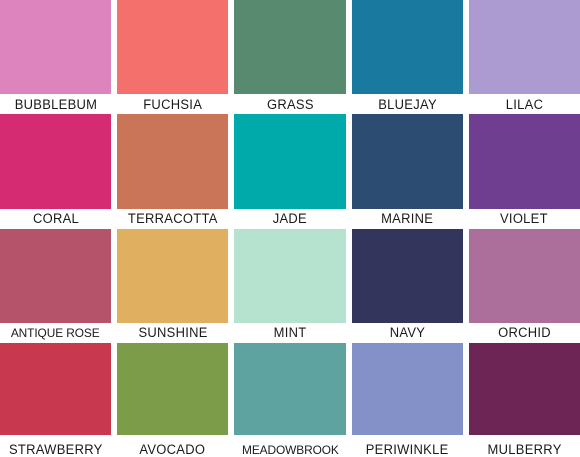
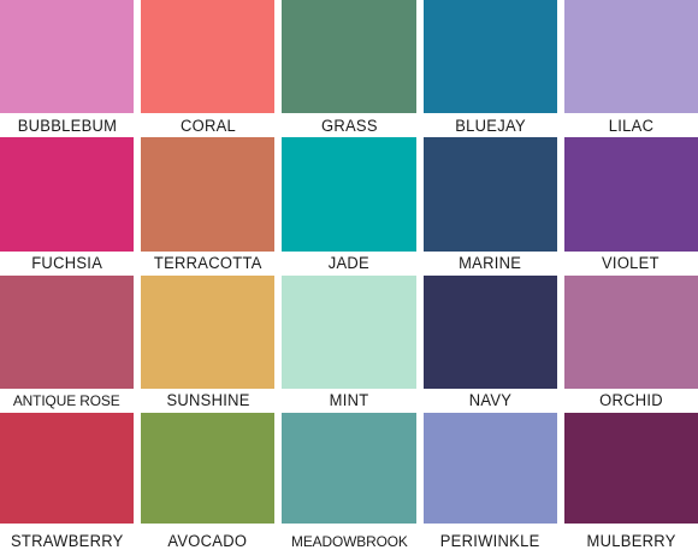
  BUBBLEBUM
- FUCHSIA
+ CORAL
  GRASS
  BLUEJAY
  LILAC
- CORAL
+ FUCHSIA
  TERRACOTTA
  JADE
  MARINE
  VIOLET
  ANTIQUE ROSE
  SUNSHINE
  MINT
  NAVY
  ORCHID
  STRAWBERRY
  AVOCADO
  MEADOWBROOK
  PERIWINKLE
  MULBERRY
